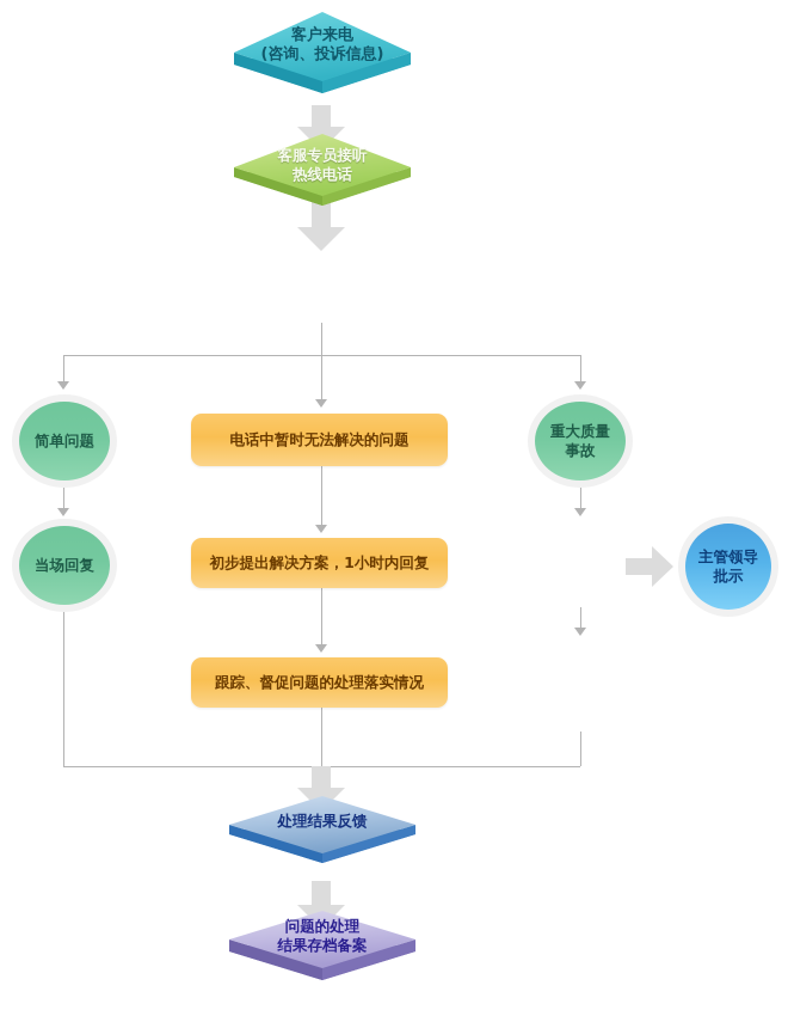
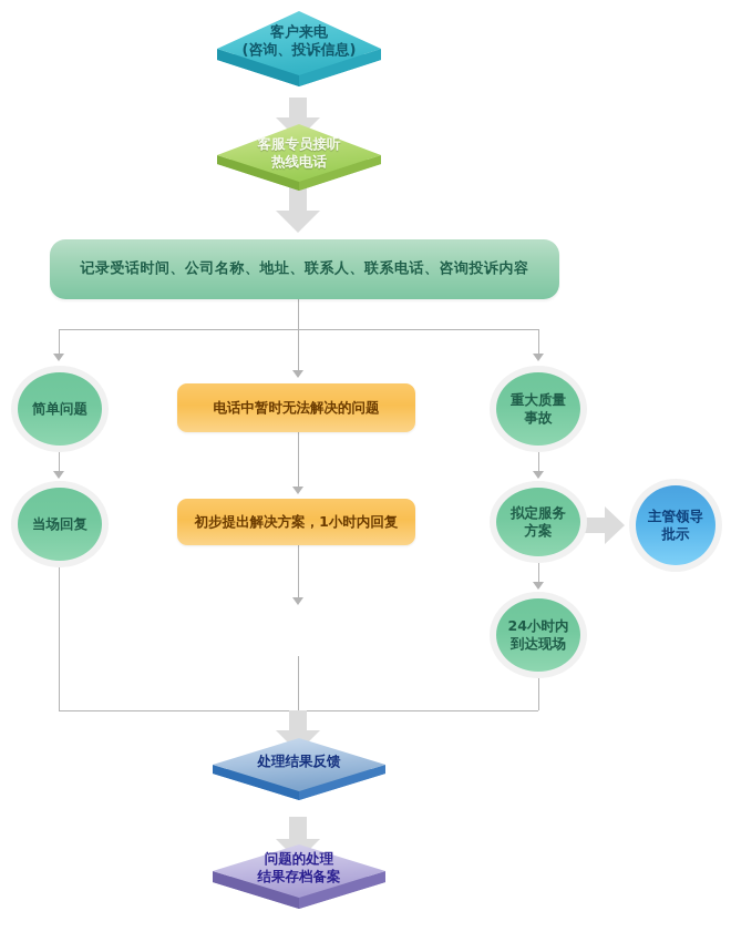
  客户来电
  (咨询、投诉信息)
  客服专员接听
  热线电话
+ 记录受话时间、公司名称、地址、联系人、联系电话、咨询投诉内容
  简单问题
  当场回复
  电话中暂时无法解决的问题
  初步提出解决方案，1小时内回复
- 跟踪、督促问题的处理落实情况
  重大质量
  事故
+ 拟定服务
+ 方案
+ 24小时内
+ 到达现场
  主管领导
  批示
  处理结果反馈
  问题的处理
  结果存档备案
